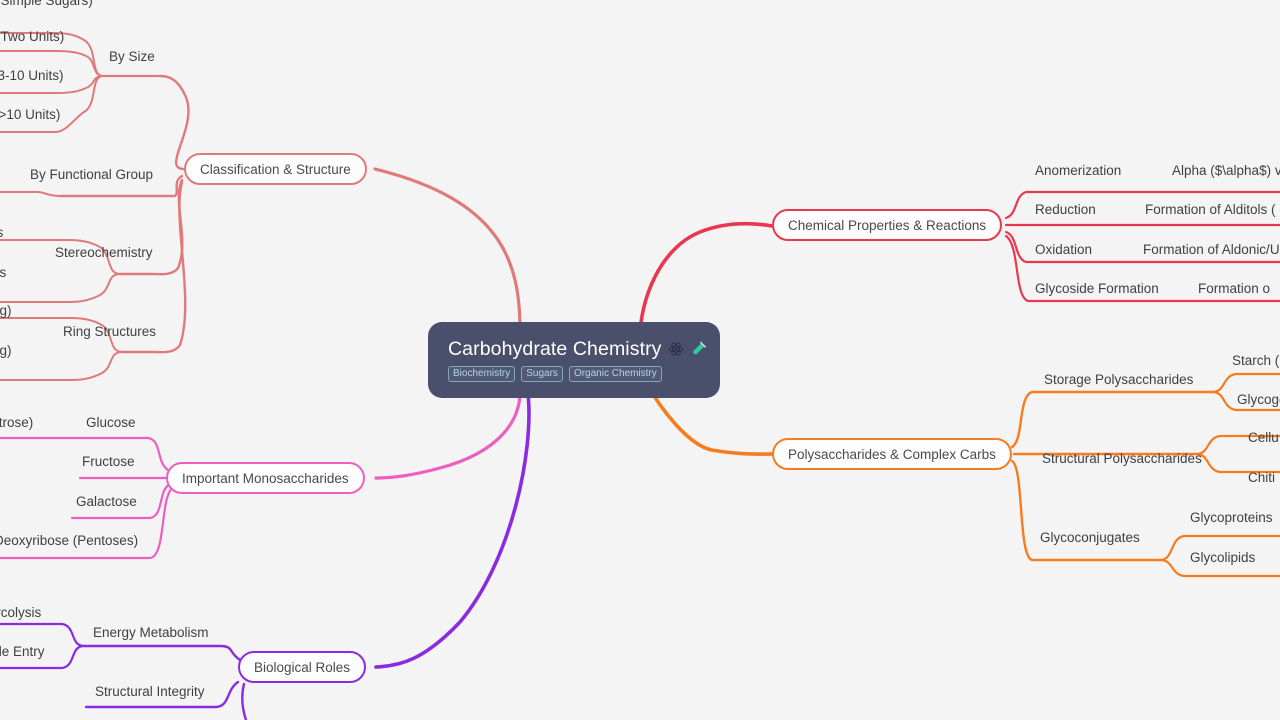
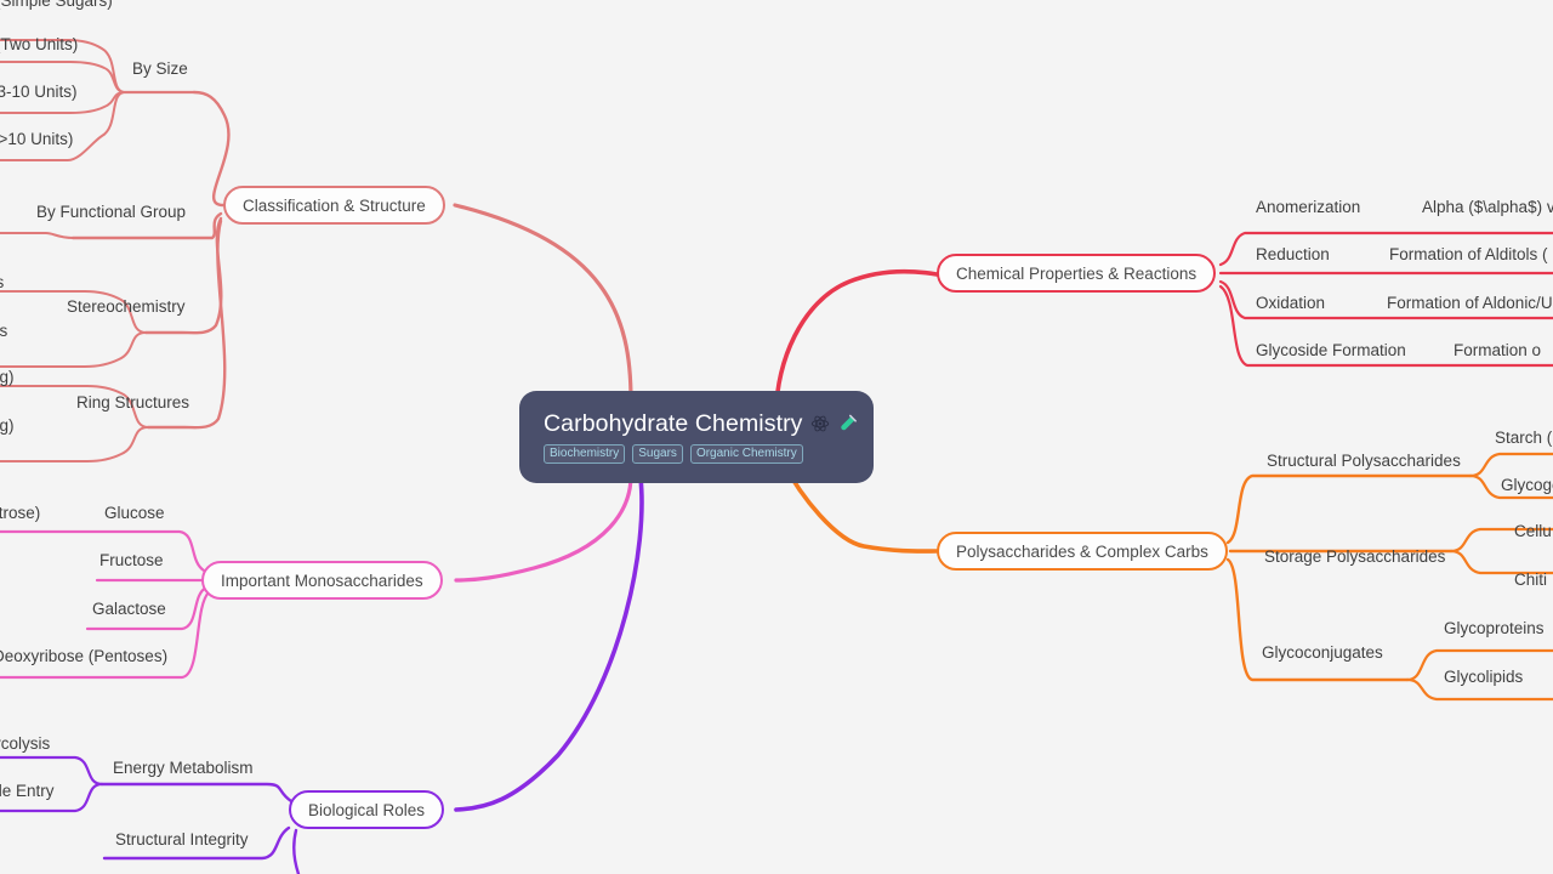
  Carbohydrate Chemistry
  Biochemistry
  Sugars
  Organic Chemistry
  Classification & Structure
  Chemical Properties & Reactions
  Polysaccharides & Complex Carbs
  Important Monosaccharides
  Biological Roles
  By Size
  Simple Sugars)
  Two Units)
  3-10 Units)
  >10 Units)
  By Functional Group
  Stereochemistry
  Ring Structures
  Anomerization
  Alpha ($\alpha$) v
  Reduction
  Formation of Alditols (
  Oxidation
  Formation of Aldonic/U
  Glycoside Formation
  Formation o
- Storage Polysaccharides
+ Structural Polysaccharides
  Starch (
  Glycog
- Structural Polysaccharides
+ Storage Polysaccharides
  Cellu
  Chiti
  Glycoconjugates
  Glycoproteins
  Glycolipids
  Glucose
  trose)
  Fructose
  Galactose
  eoxyribose (Pentoses)
  Energy Metabolism
  colysis
  le Entry
  Structural Integrity
